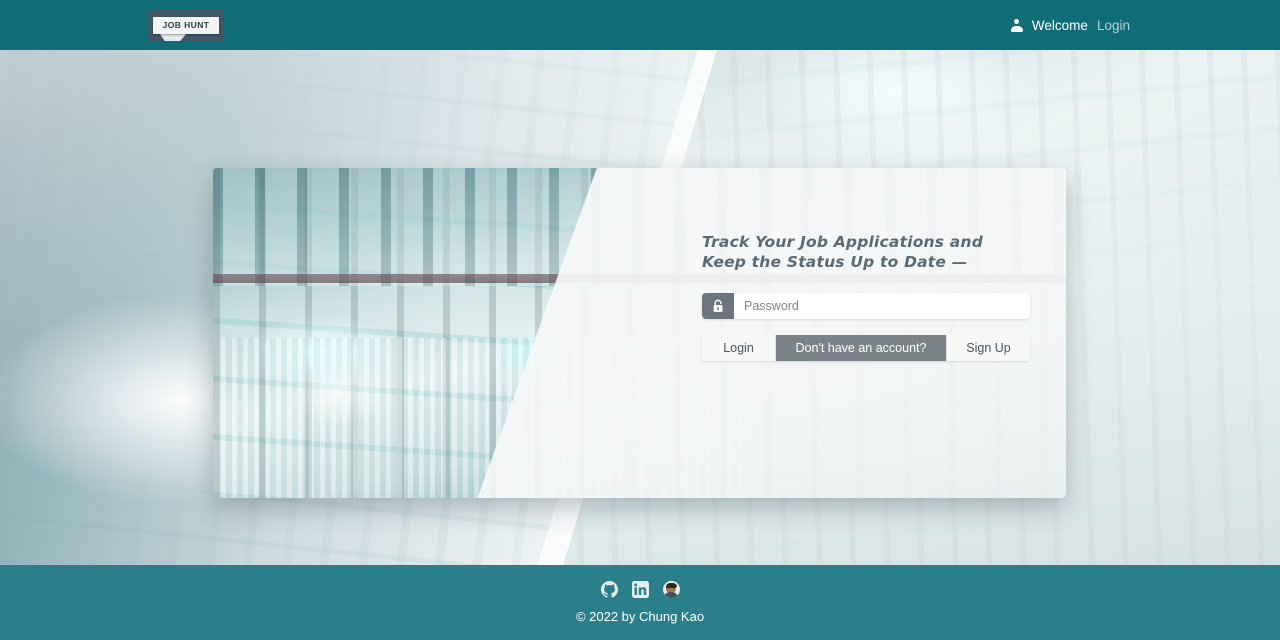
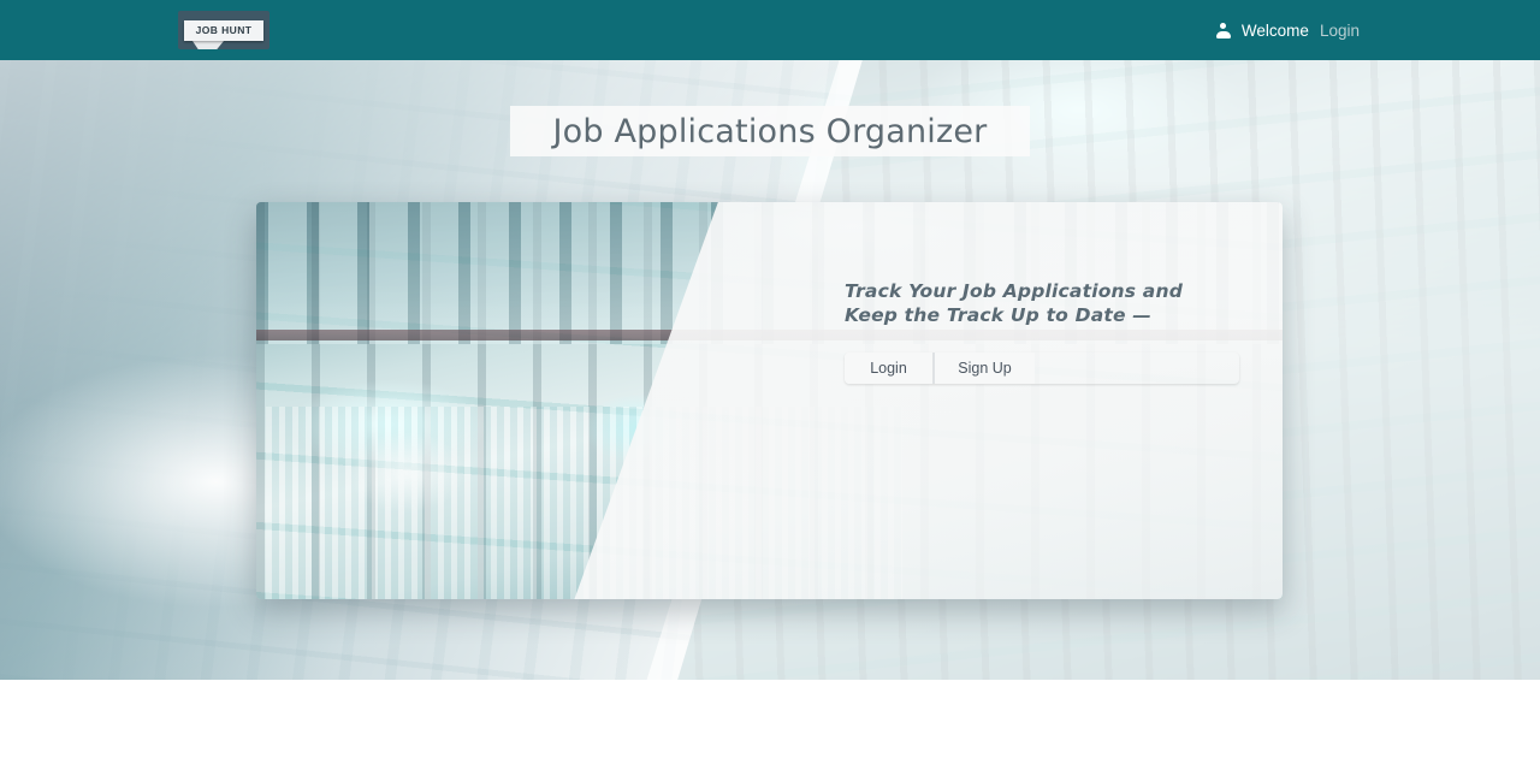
  JOB HUNT
  Welcome
  Login
+ Job Applications Organizer
- Track Your Job Applications and Keep the Status Up to Date —
+ Track Your Job Applications and Keep the Track Up to Date —
- Password
  Login
- Don't have an account?
  Sign Up
- © 2022 by Chung Kao
